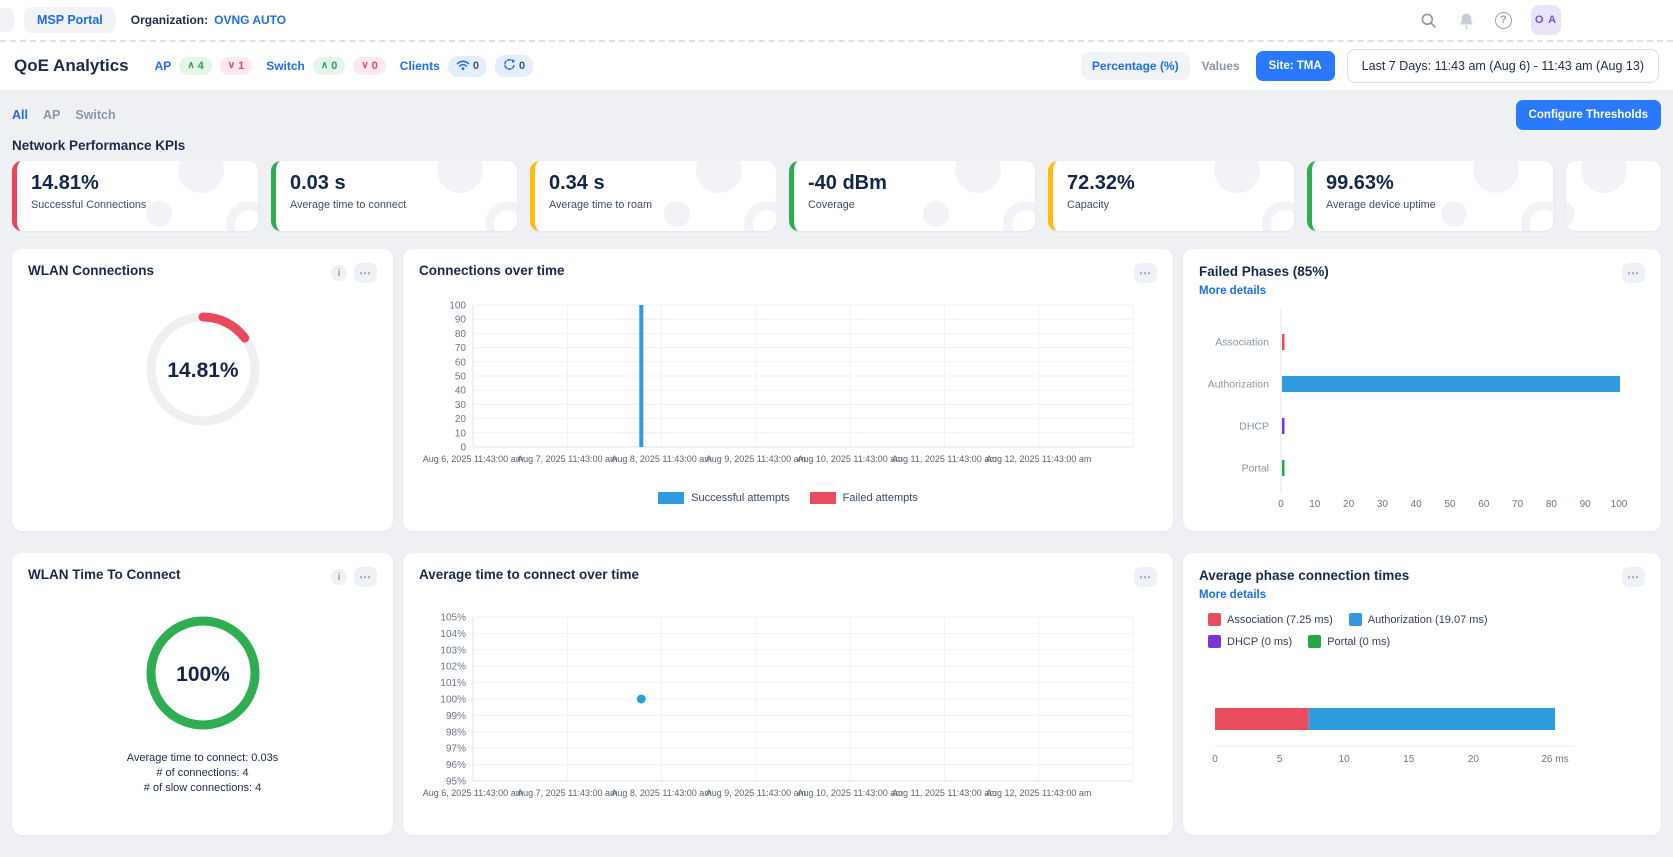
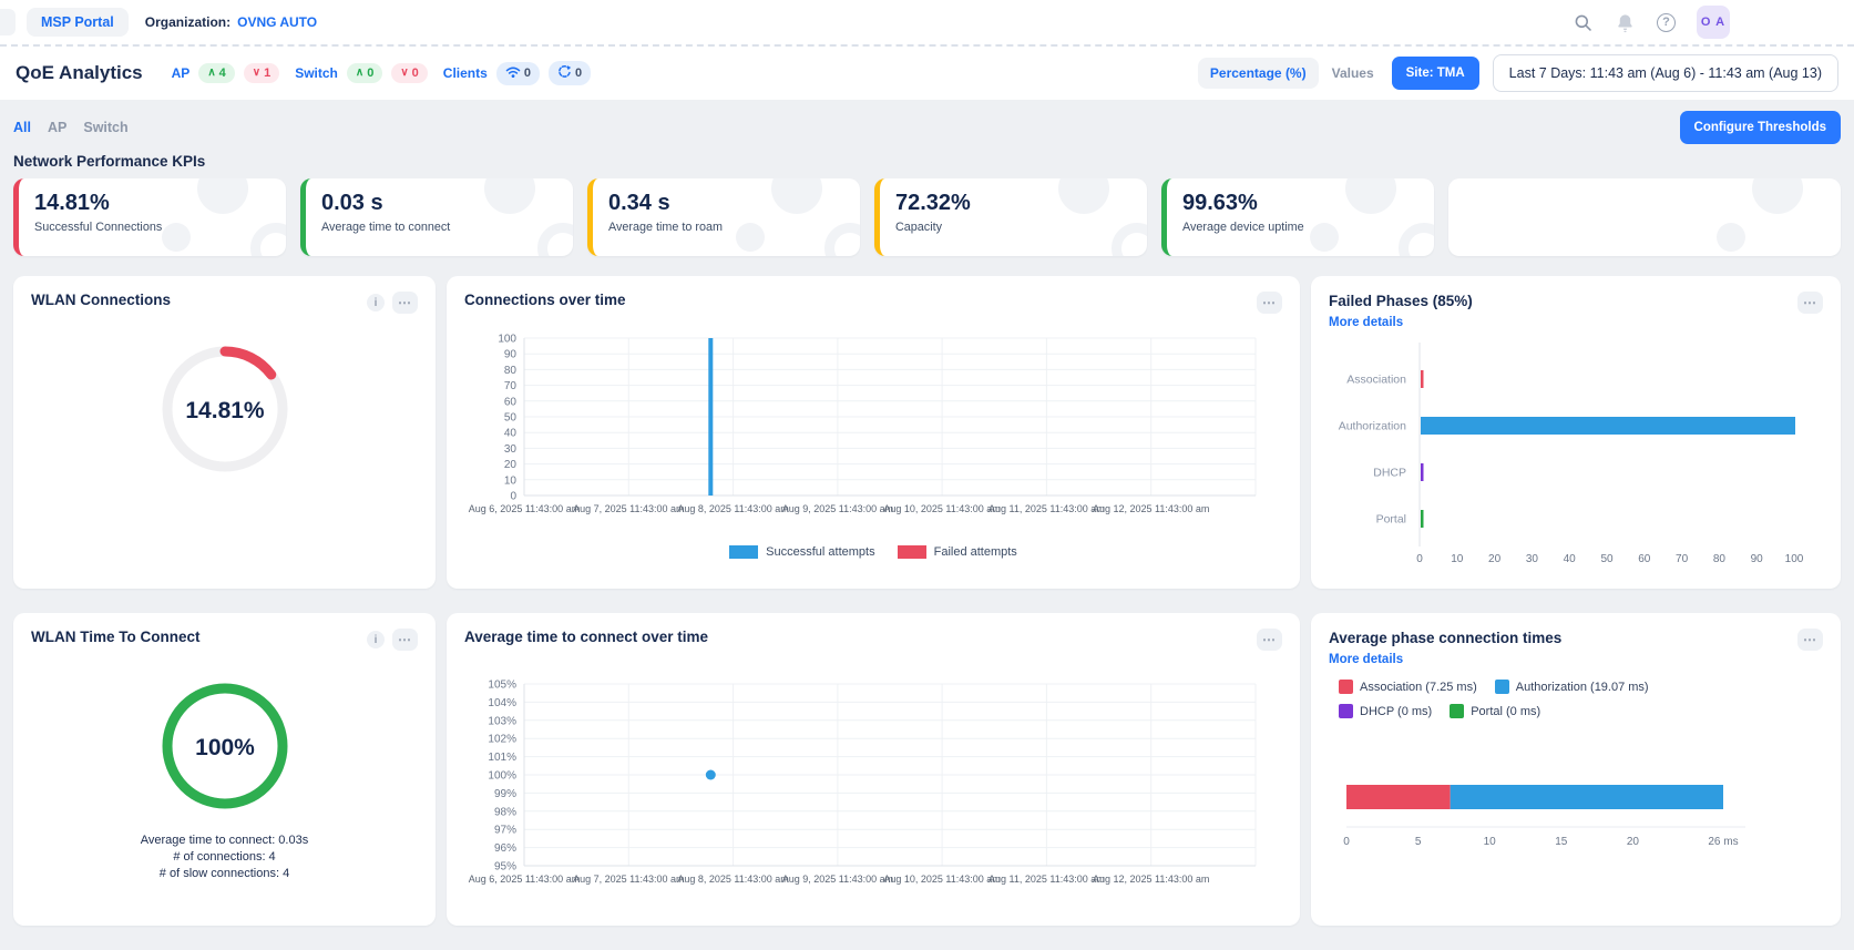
  MSP Portal
  Organization:
  OVNG AUTO
  ?
  O A
  QoE Analytics
  AP
  ∧
  4
  ∨
  1
  Switch
  ∧
  0
  ∨
  0
  Clients
  0
  0
  Percentage (%)
  Values
  Site: TMA
  Last 7 Days: 11:43 am (Aug 6) - 11:43 am (Aug 13)
  All
  AP
  Switch
  Configure Thresholds
  Network Performance KPIs
  14.81%
  Successful Connections
  0.03 s
  Average time to connect
  0.34 s
  Average time to roam
- -40 dBm
- Coverage
  72.32%
  Capacity
  99.63%
  Average device uptime
  WLAN Connections
  i
  ⋯
  14.81%
  Connections over time
  ⋯
  0
  10
  20
  30
  40
  50
  60
  70
  80
  90
  100
  Aug 6, 2025 11:43:00 am
  Aug 7, 2025 11:43:00 am
  Aug 8, 2025 11:43:00 am
  Aug 9, 2025 11:43:00 am
  Aug 10, 2025 11:43:00 am
  Aug 11, 2025 11:43:00 am
  Aug 12, 2025 11:43:00 am
  Successful attempts
  Failed attempts
  Failed Phases (85%)
  More details
  ⋯
  Association
  Authorization
  DHCP
  Portal
  0
  10
  20
  30
  40
  50
  60
  70
  80
  90
  100
  WLAN Time To Connect
  i
  ⋯
  100%
  Average time to connect: 0.03s
  # of connections: 4
  # of slow connections: 4
  Average time to connect over time
  ⋯
  95%
  96%
  97%
  98%
  99%
  100%
  101%
  102%
  103%
  104%
  105%
  Aug 6, 2025 11:43:00 am
  Aug 7, 2025 11:43:00 am
  Aug 8, 2025 11:43:00 am
  Aug 9, 2025 11:43:00 am
  Aug 10, 2025 11:43:00 am
  Aug 11, 2025 11:43:00 am
  Aug 12, 2025 11:43:00 am
  Average phase connection times
  More details
  ⋯
  Association (7.25 ms)
  Authorization (19.07 ms)
  DHCP (0 ms)
  Portal (0 ms)
  0
  5
  10
  15
  20
  26 ms
